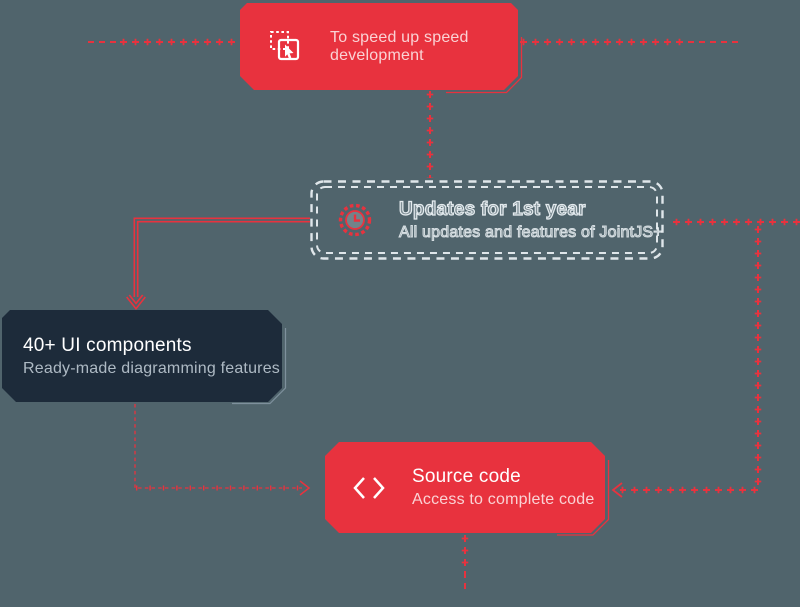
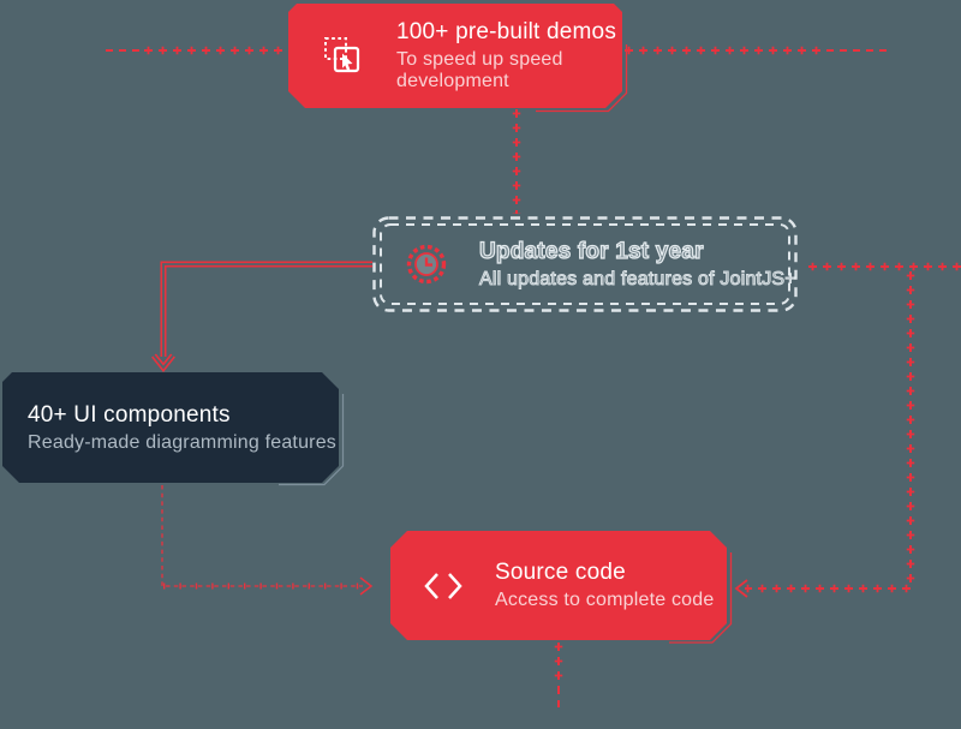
+ 100+ pre-built demos
  To speed up speed development
  Updates for 1st year
  All updates and features of JointJS+
  40+ UI components
  Ready-made diagramming features
  Source code
  Access to complete code
